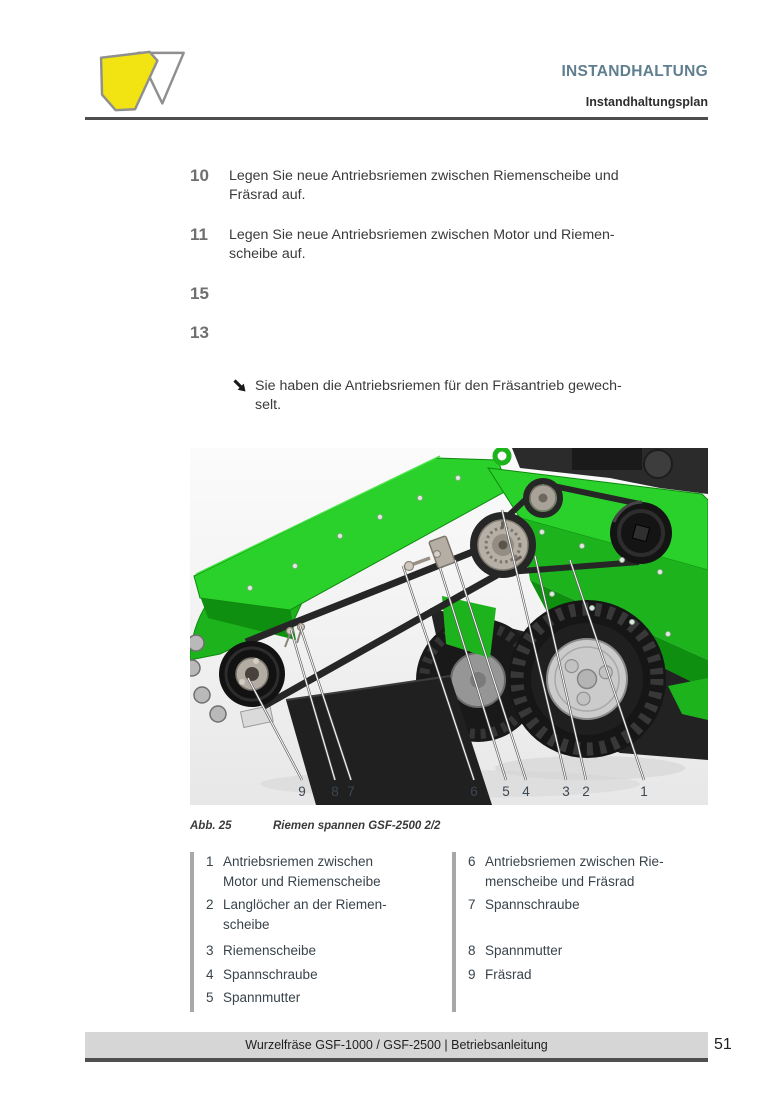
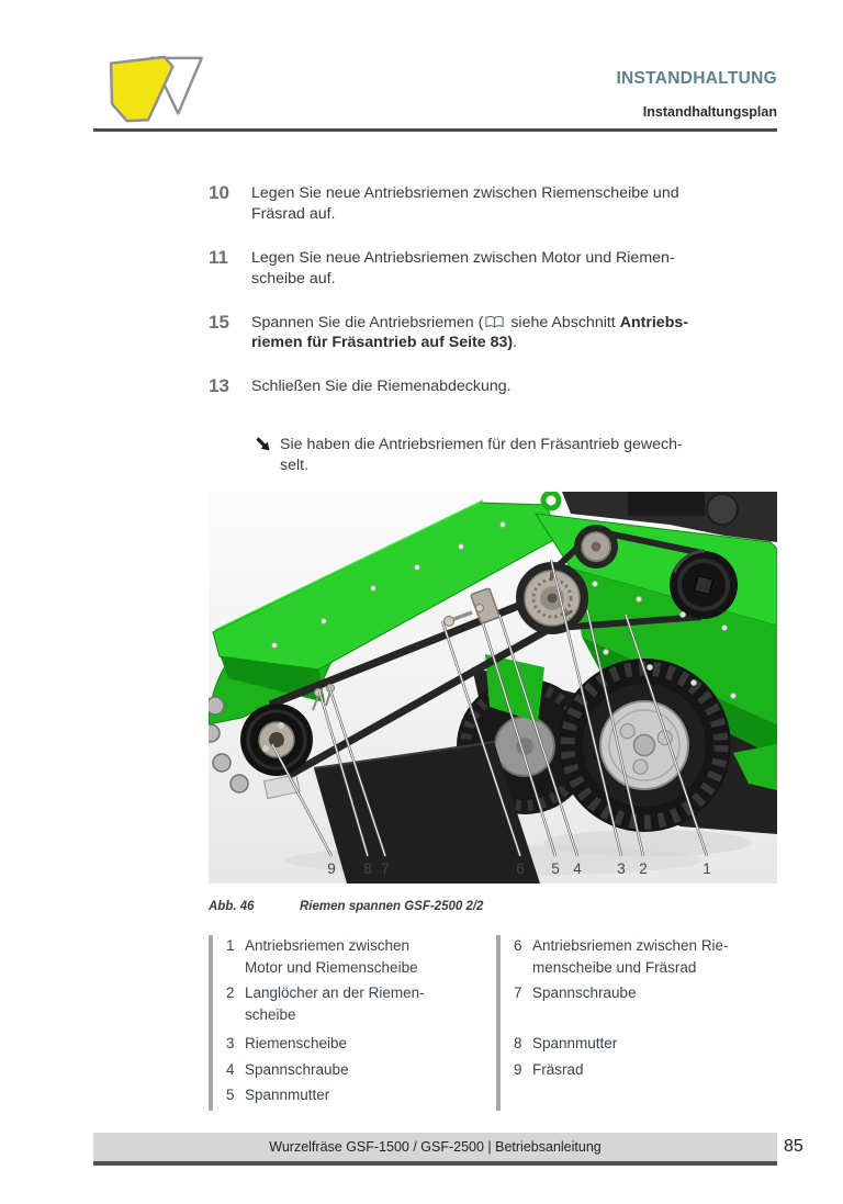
  INSTANDHALTUNG
  Instandhaltungsplan
  10
  Legen Sie neue Antriebsriemen zwischen Riemenscheibe und
  Fräsrad auf.
  11
  Legen Sie neue Antriebsriemen zwischen Motor und Riemen-
  scheibe auf.
  15
+ Spannen Sie die Antriebsriemen ( siehe Abschnitt Antriebs-
+ riemen für Fräsantrieb auf Seite 83).
  13
+ Schließen Sie die Riemenabdeckung.
  Sie haben die Antriebsriemen für den Fräsantrieb gewech-
  selt.
  9
  8
  7
  6
  5
  4
  3
  2
  1
- Abb. 25
+ Abb. 46
  Riemen spannen GSF-2500 2/2
  1
  Antriebsriemen zwischen
  Motor und Riemenscheibe
  2
  Langlöcher an der Riemen-
  scheibe
  3
  Riemenscheibe
  4
  Spannschraube
  5
  Spannmutter
  6
  Antriebsriemen zwischen Rie-
  menscheibe und Fräsrad
  7
  Spannschraube
  8
  Spannmutter
  9
  Fräsrad
- Wurzelfräse GSF-1000 / GSF-2500 | Betriebsanleitung
+ Wurzelfräse GSF-1500 / GSF-2500 | Betriebsanleitung
- 51
+ 85
